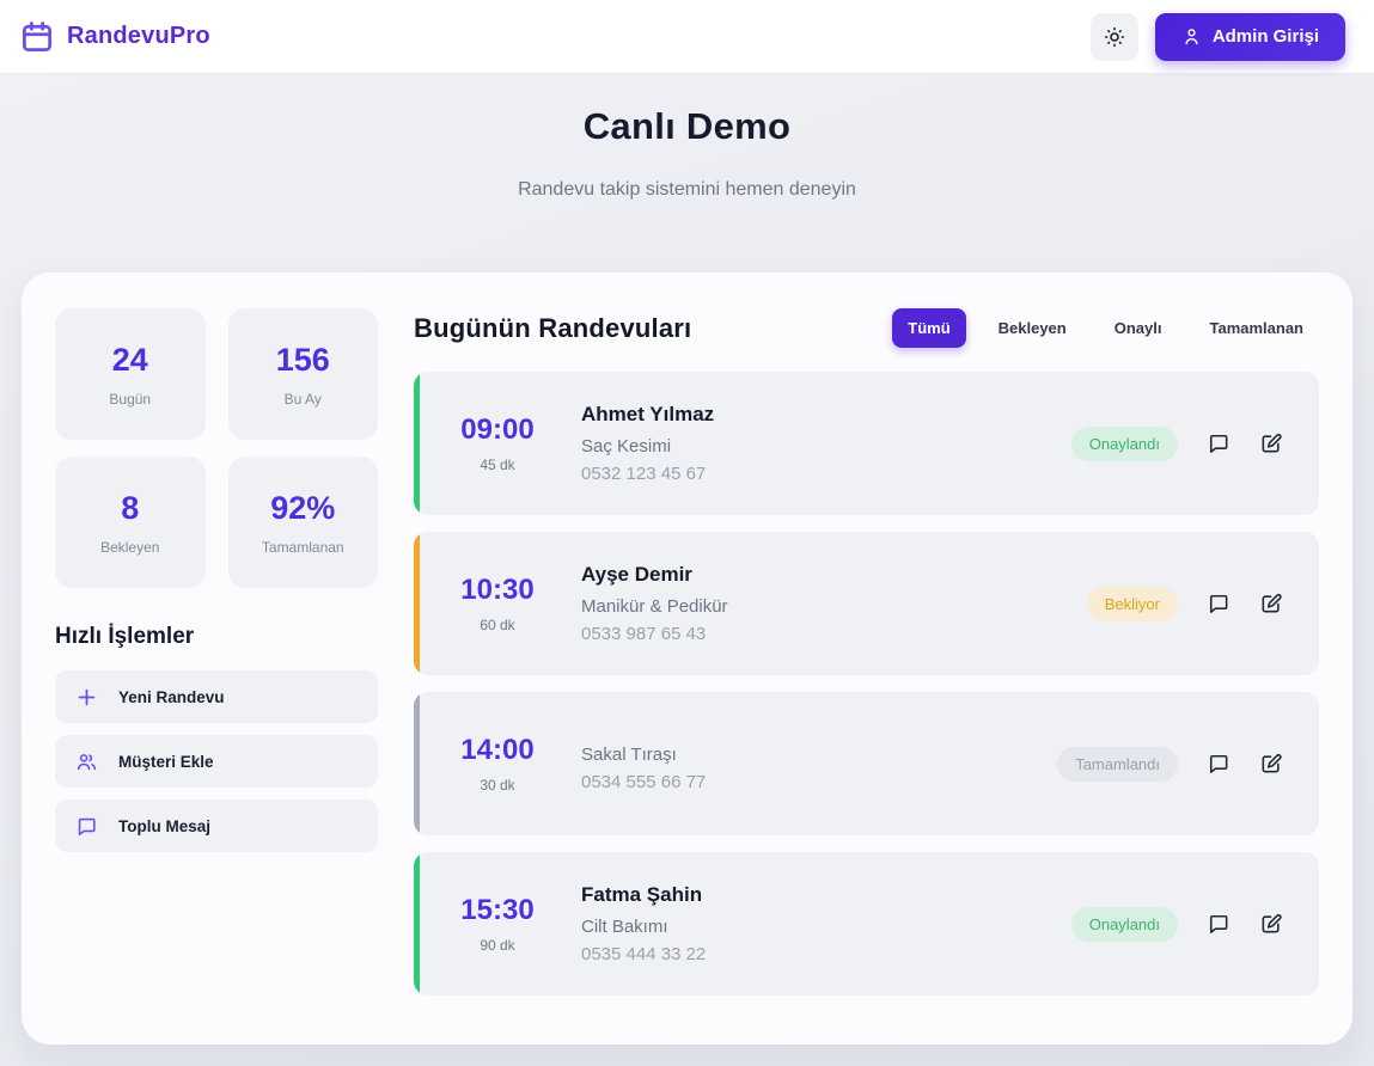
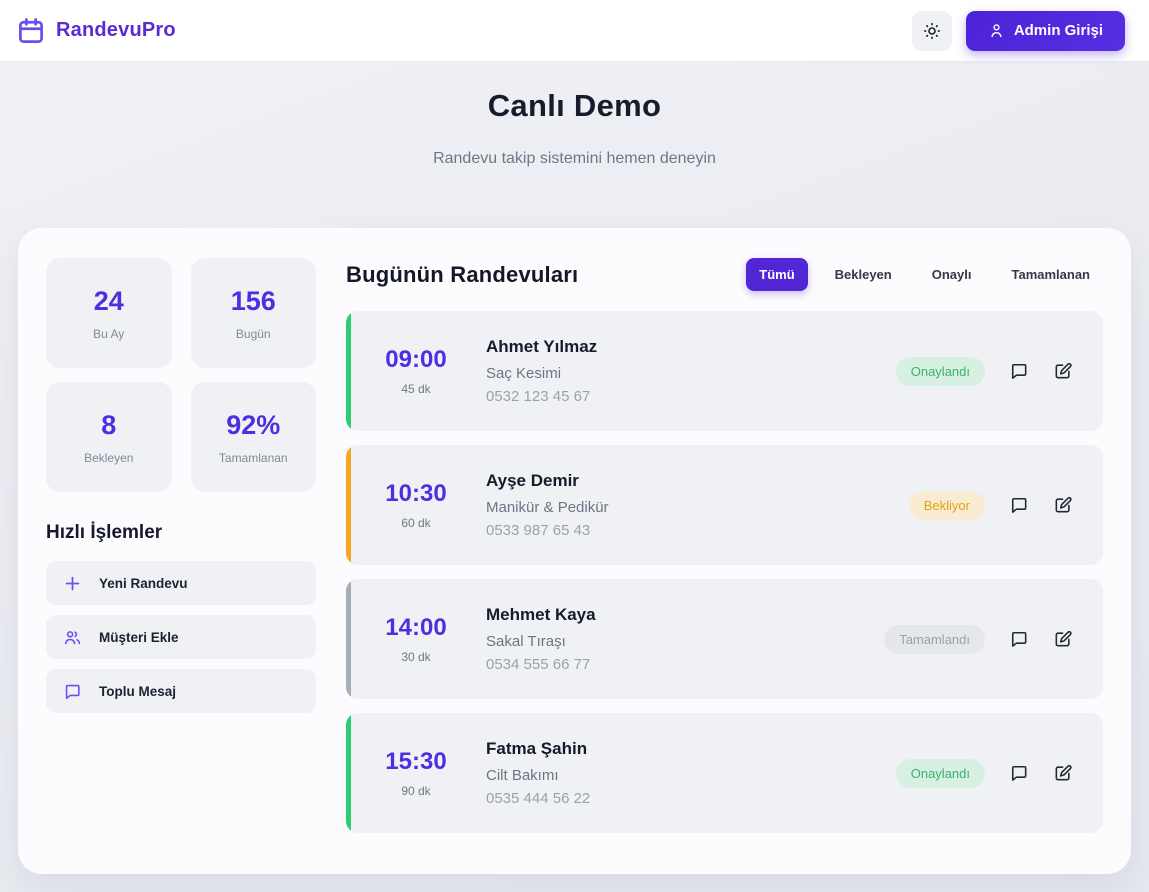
  RandevuPro
  Admin Girişi
  Canlı Demo
  Randevu takip sistemini hemen deneyin
  24
- Bugün
+ Bu Ay
  156
- Bu Ay
+ Bugün
  8
  Bekleyen
  92%
  Tamamlanan
  Hızlı İşlemler
  Yeni Randevu
  Müşteri Ekle
  Toplu Mesaj
  Bugünün Randevuları
  Tümü
  Bekleyen
  Onaylı
  Tamamlanan
  09:00
  45 dk
  Ahmet Yılmaz
  Saç Kesimi
  0532 123 45 67
  Onaylandı
  10:30
  60 dk
  Ayşe Demir
  Manikür & Pedikür
  0533 987 65 43
  Bekliyor
  14:00
  30 dk
+ Mehmet Kaya
  Sakal Tıraşı
  0534 555 66 77
  Tamamlandı
  15:30
  90 dk
  Fatma Şahin
  Cilt Bakımı
- 0535 444 33 22
+ 0535 444 56 22
  Onaylandı
